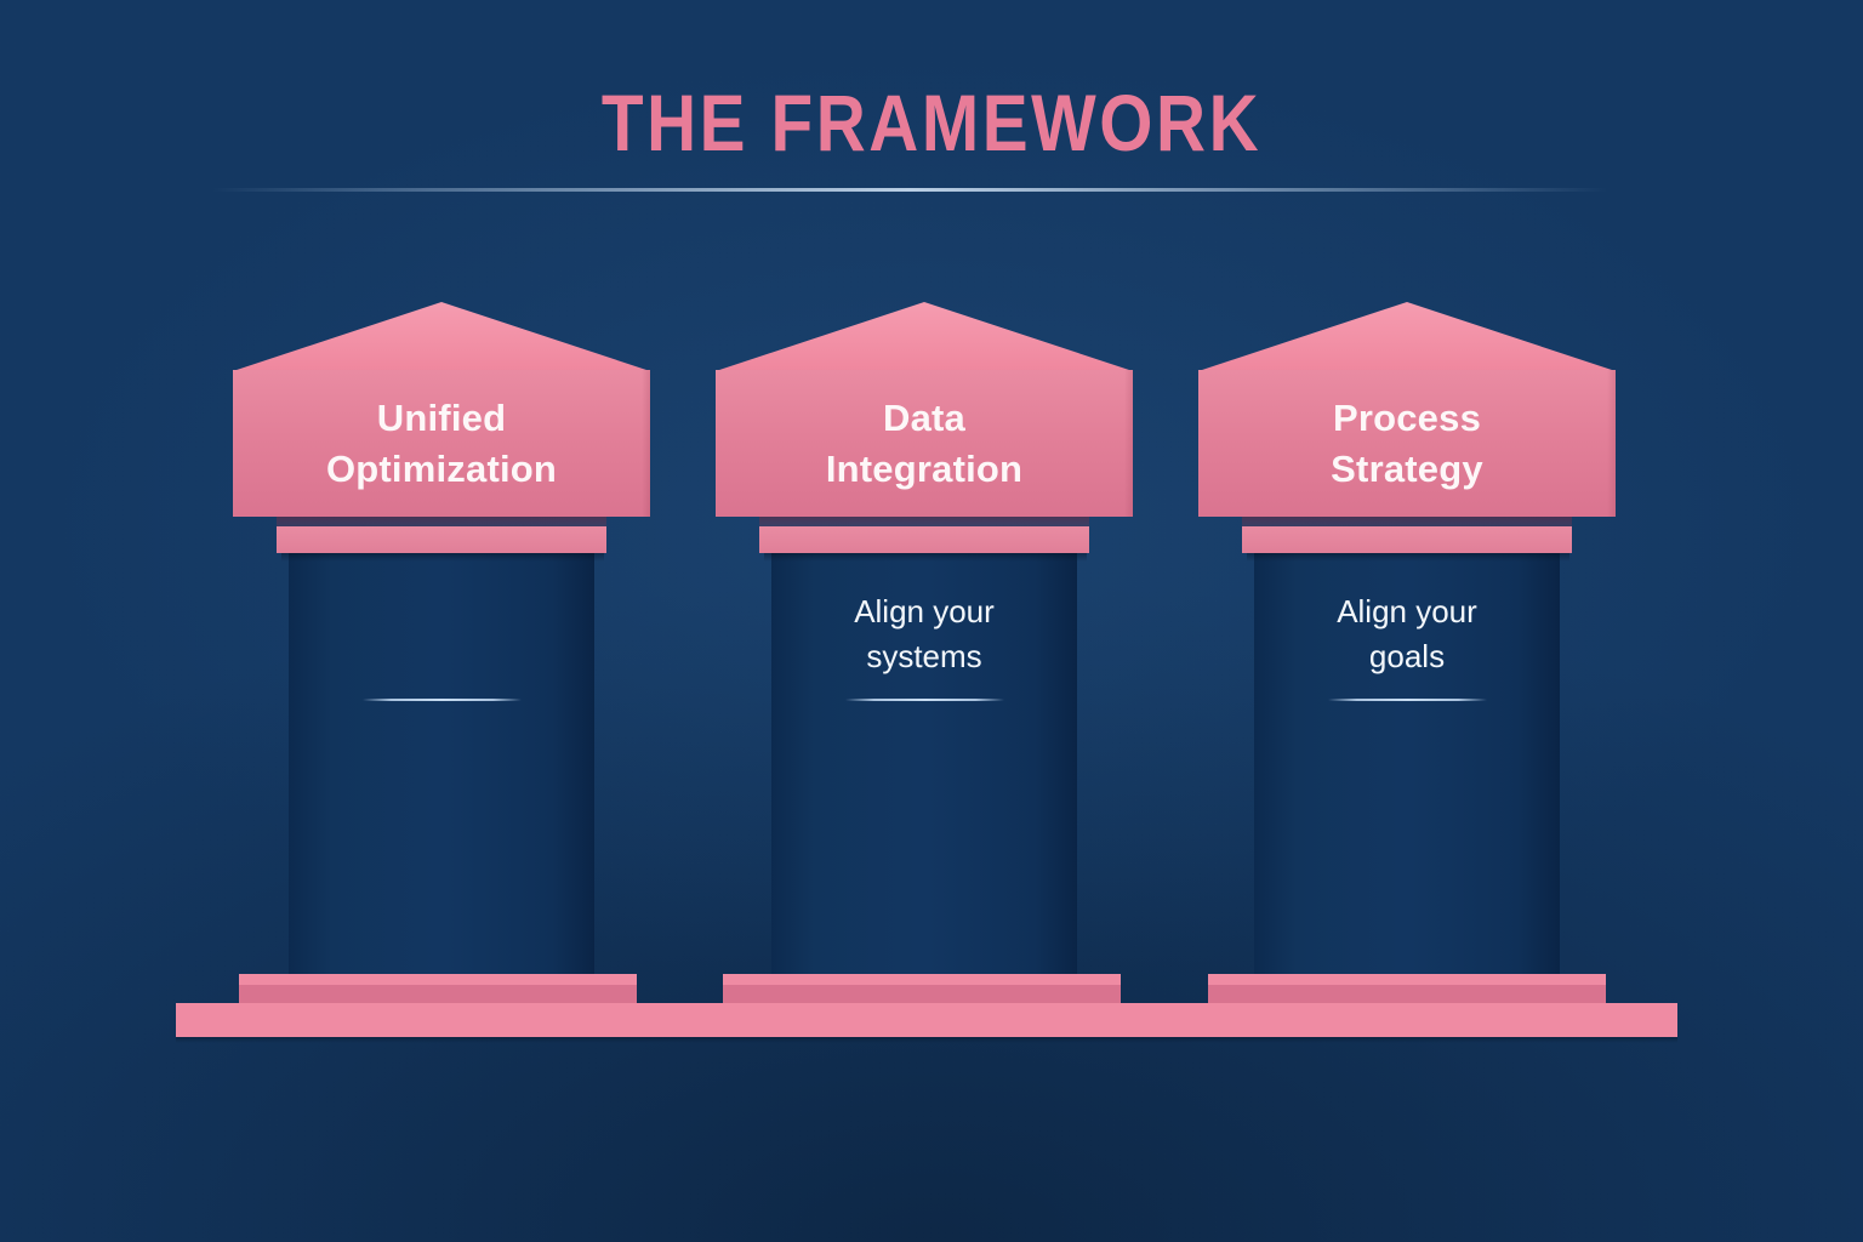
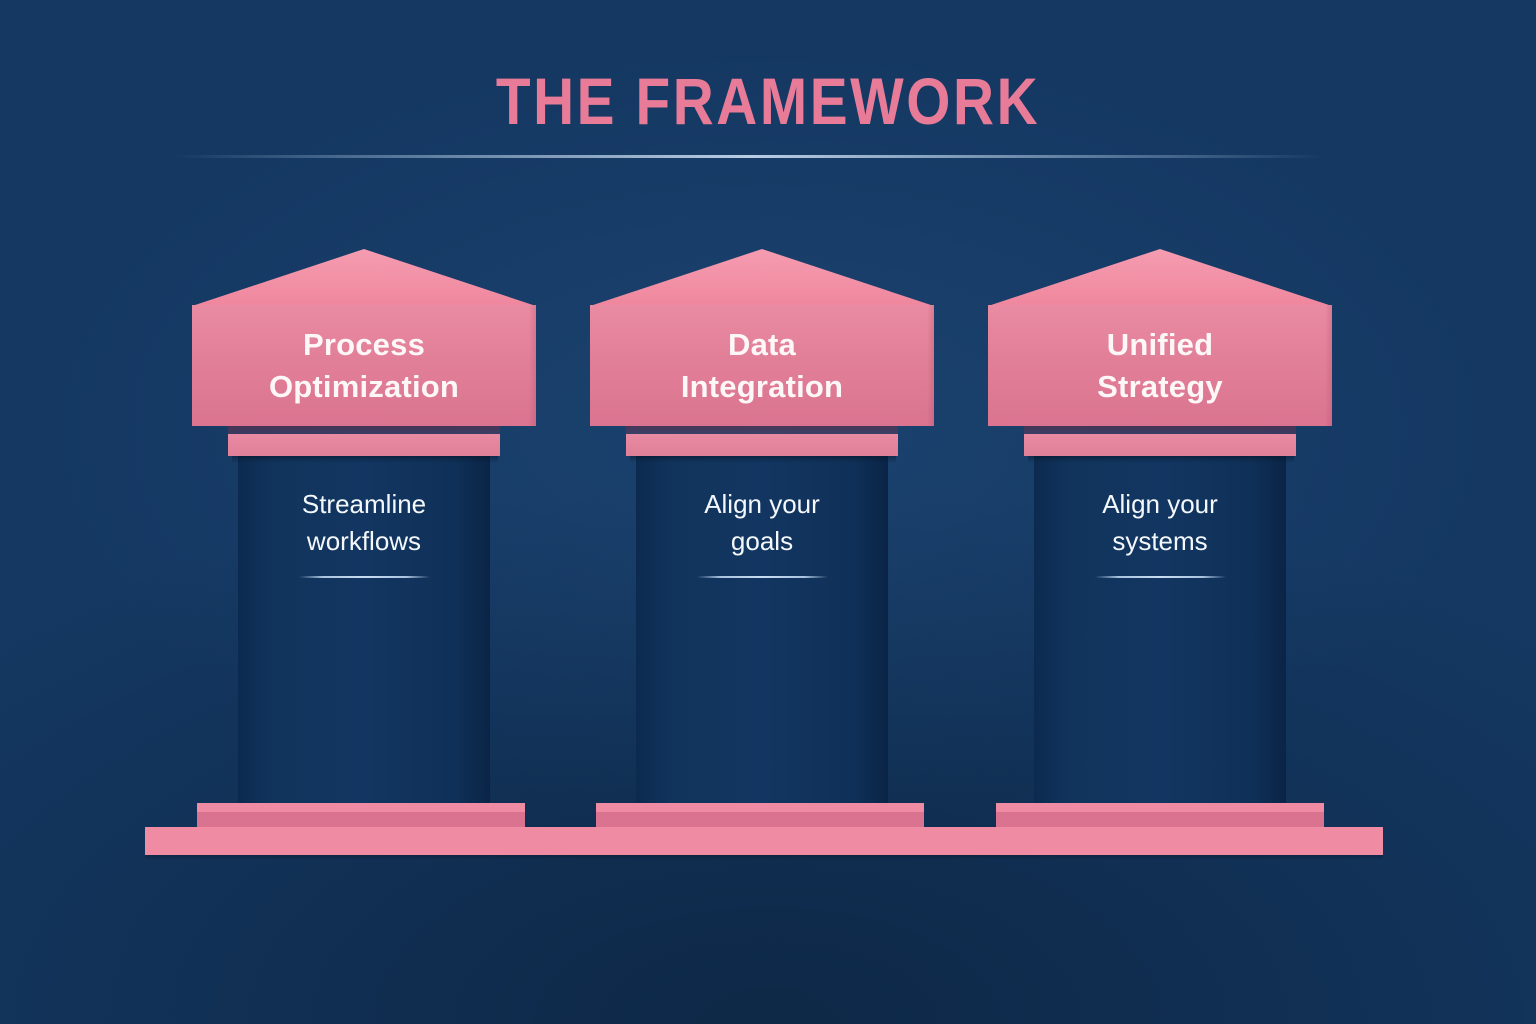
  THE FRAMEWORK
- Unified
+ Process
  Optimization
+ Streamline
+ workflows
  Data
  Integration
  Align your
- systems
+ goals
- Process
+ Unified
  Strategy
  Align your
- goals
+ systems
